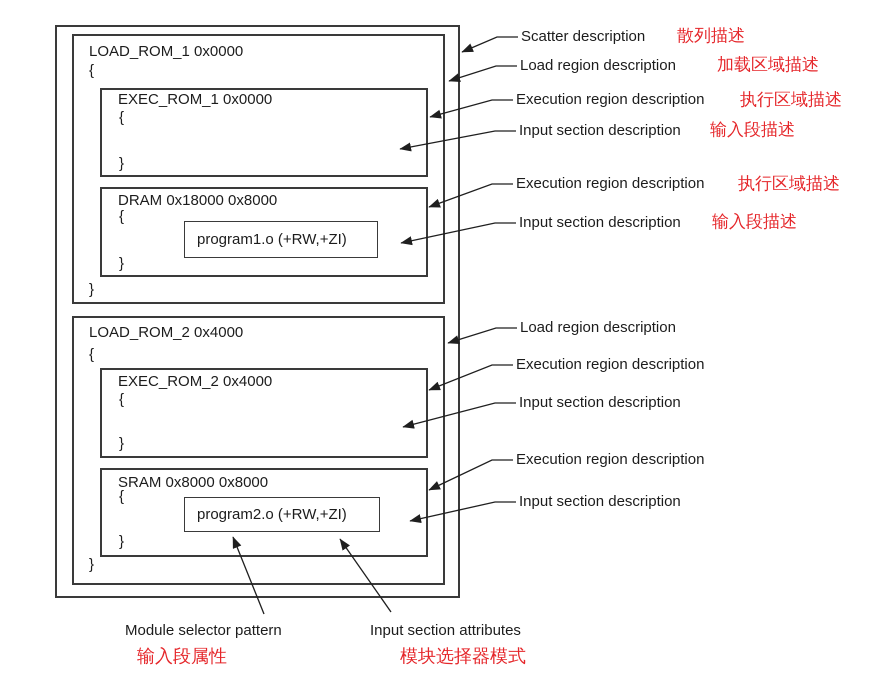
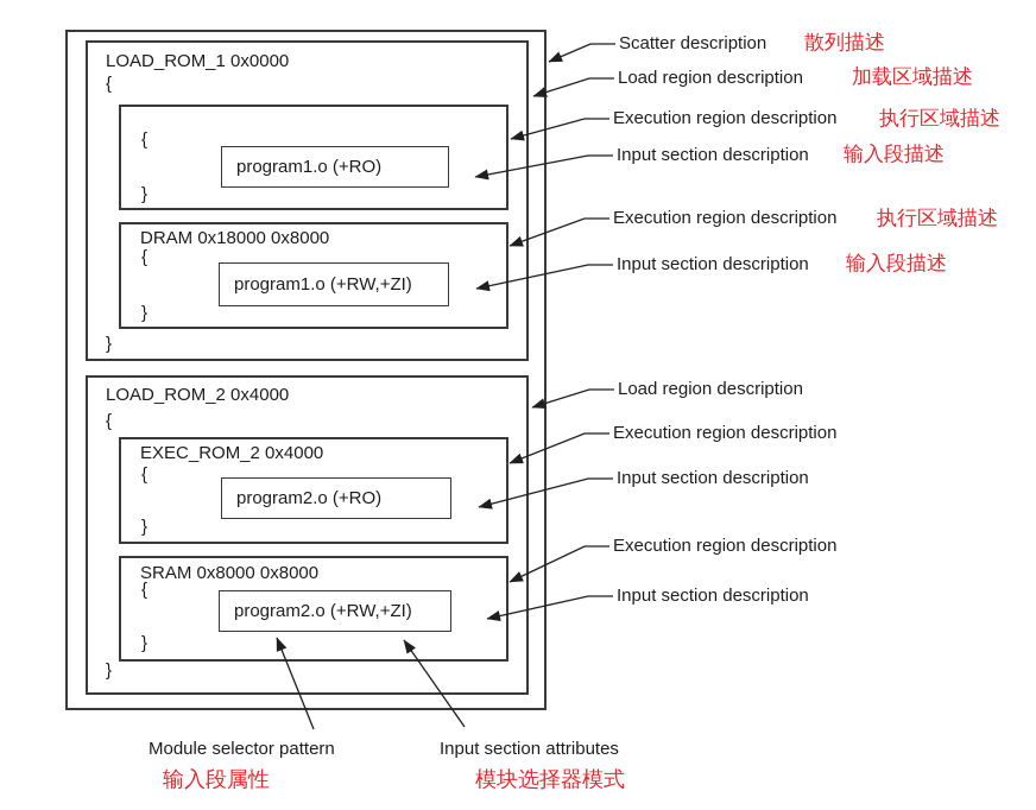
  LOAD_ROM_1 0x0000
  {
  }
- EXEC_ROM_1 0x0000
  {
  }
+ program1.o (+RO)
  DRAM 0x18000 0x8000
  {
  }
  program1.o (+RW,+ZI)
  LOAD_ROM_2 0x4000
  {
  }
  EXEC_ROM_2 0x4000
  {
  }
+ program2.o (+RO)
  SRAM 0x8000 0x8000
  {
  }
  program2.o (+RW,+ZI)
  Scatter description
  Load region description
  Execution region description
  Input section description
  Execution region description
  Input section description
  Load region description
  Execution region description
  Input section description
  Execution region description
  Input section description
  散列描述
  加载区域描述
  执行区域描述
  输入段描述
  执行区域描述
  输入段描述
  Module selector pattern
  输入段属性
  Input section attributes
  模块选择器模式
